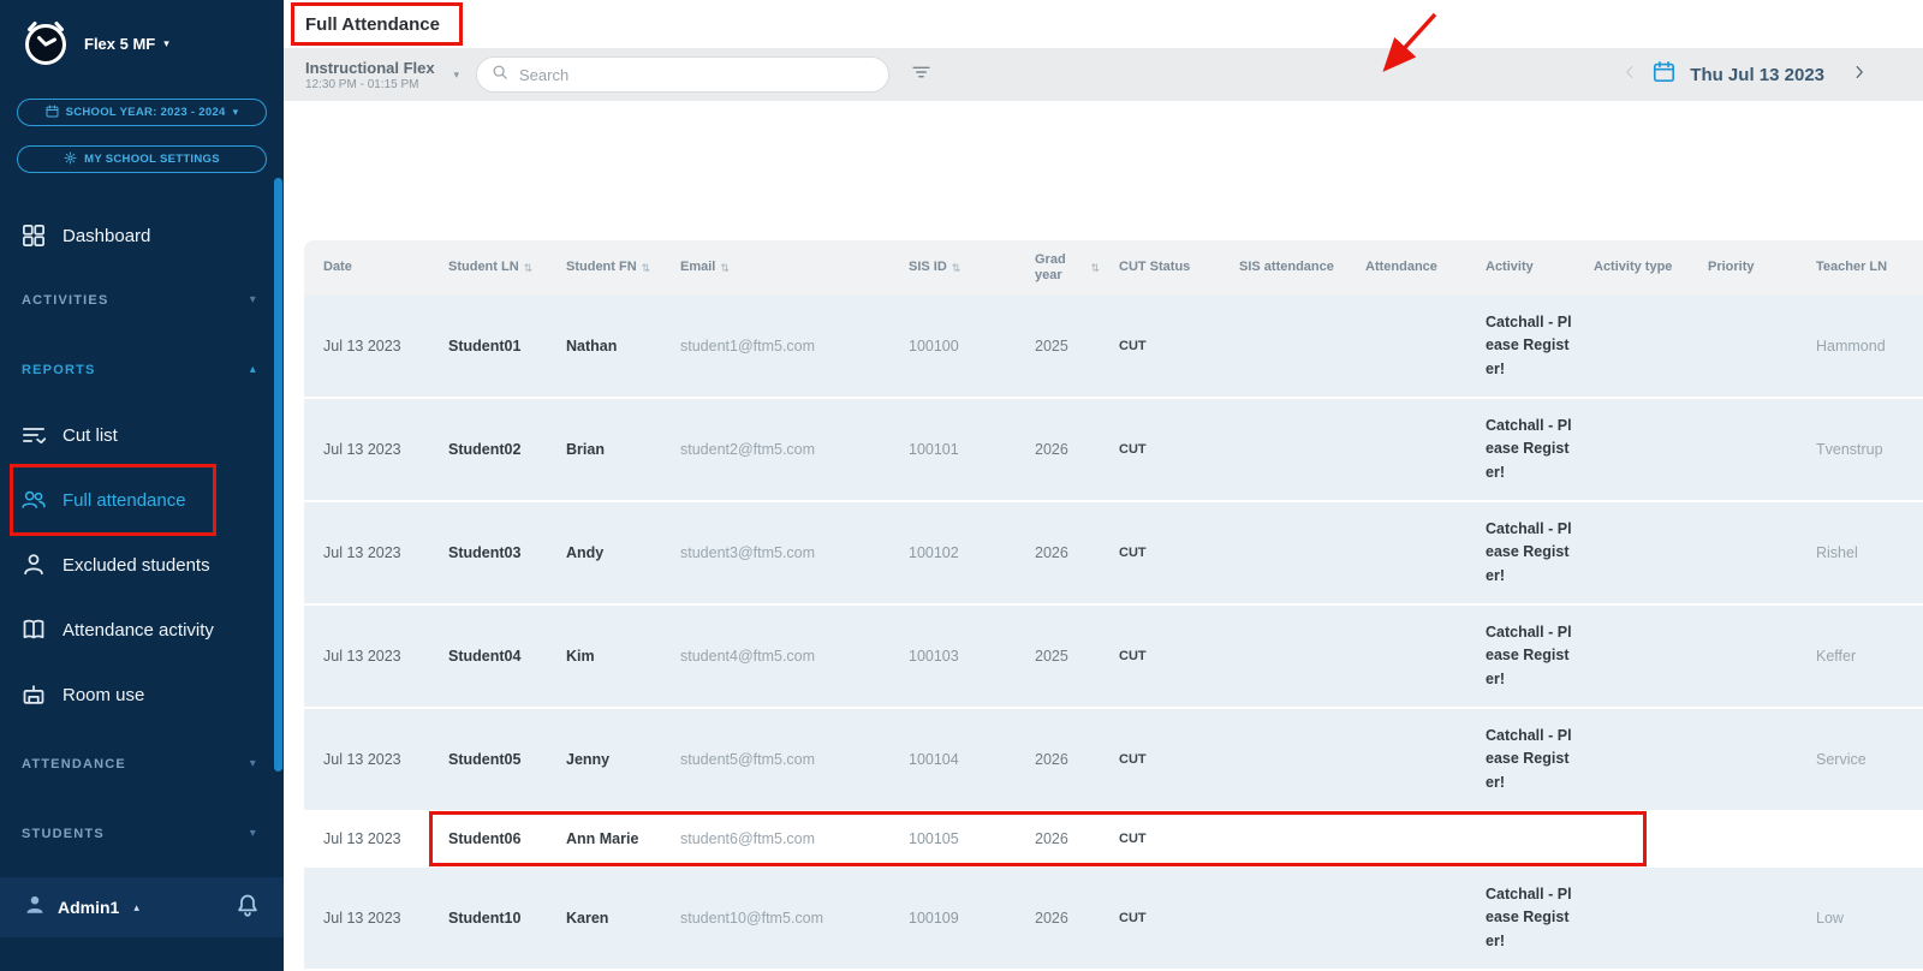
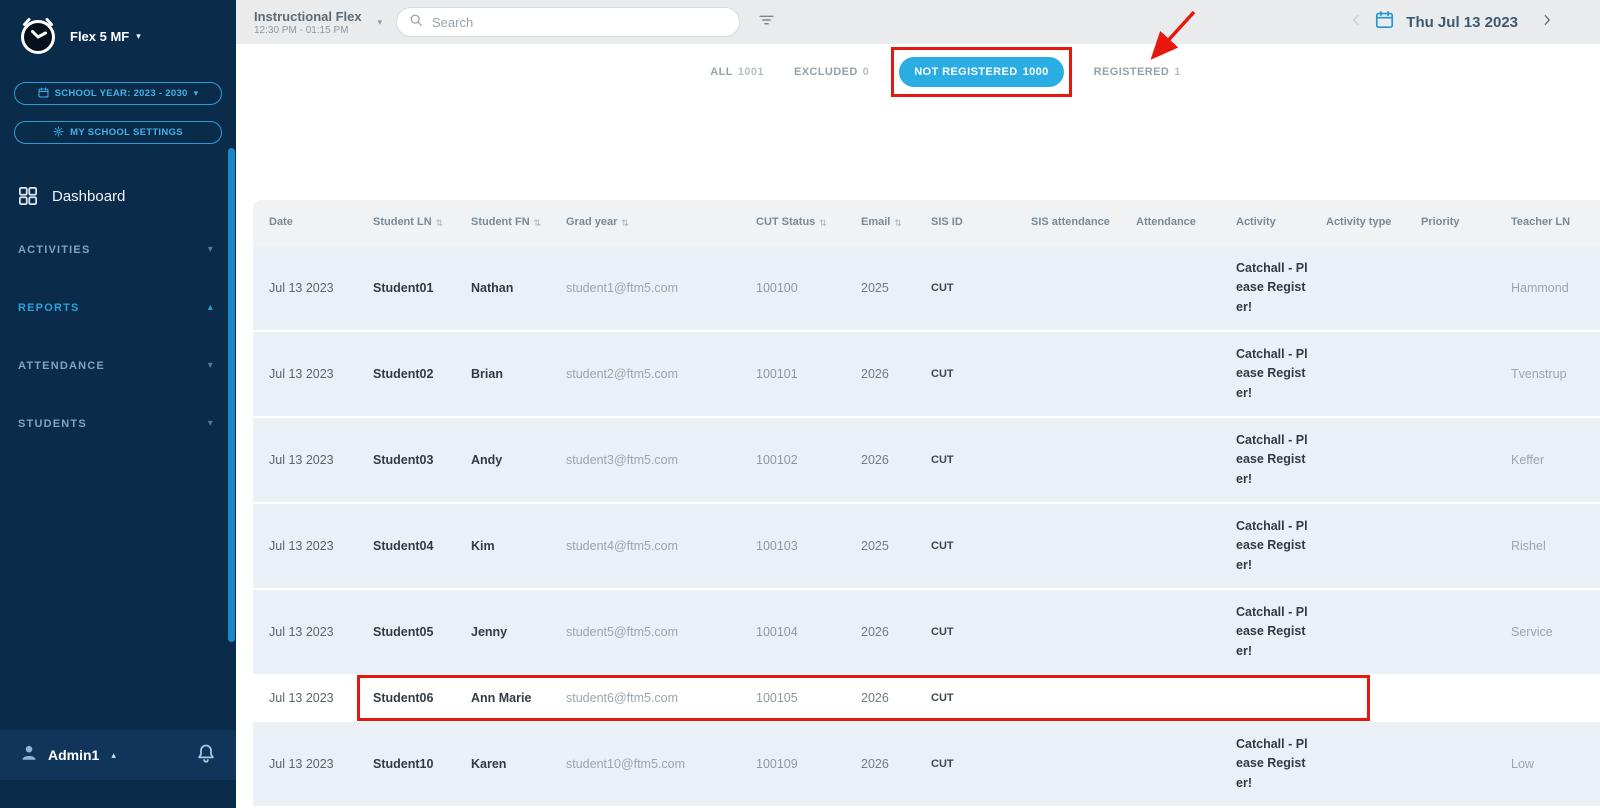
  Flex 5 MF
  ▾
- SCHOOL YEAR: 2023 - 2024
+ SCHOOL YEAR: 2023 - 2030
  ▾
  MY SCHOOL SETTINGS
  Dashboard
  ACTIVITIES
  ▾
  REPORTS
  ▴
- Cut list
- Full attendance
- Excluded students
- Attendance activity
- Room use
  ATTENDANCE
  ▾
  STUDENTS
  ▾
  Admin1
  ▴
- Full Attendance
  Instructional Flex
  12:30 PM - 01:15 PM
  ▾
  Search
  Thu Jul 13 2023
+ ALL
+ 1001
+ EXCLUDED
+ 0
+ NOT REGISTERED
+ 1000
+ REGISTERED
+ 1
  Date
  Student LN
  ⇅
  Student FN
  ⇅
- Email
+ Grad year
  ⇅
- SIS ID
+ CUT Status
  ⇅
- Grad year
+ Email
  ⇅
- CUT Status
+ SIS ID
  SIS attendance
  Attendance
  Activity
  Activity type
  Priority
  Teacher LN
  Jul 13 2023
  Student01
  Nathan
  student1@ftm5.com
  100100
  2025
  CUT
  Catchall - Please Register!
  Hammond
  Jul 13 2023
  Student02
  Brian
  student2@ftm5.com
  100101
  2026
  CUT
  Catchall - Please Register!
  Tvenstrup
  Jul 13 2023
  Student03
  Andy
  student3@ftm5.com
  100102
  2026
  CUT
  Catchall - Please Register!
- Rishel
+ Keffer
  Jul 13 2023
  Student04
  Kim
  student4@ftm5.com
  100103
  2025
  CUT
  Catchall - Please Register!
- Keffer
+ Rishel
  Jul 13 2023
  Student05
  Jenny
  student5@ftm5.com
  100104
  2026
  CUT
  Catchall - Please Register!
  Service
  Jul 13 2023
  Student06
  Ann Marie
  student6@ftm5.com
  100105
  2026
  CUT
  Jul 13 2023
  Student10
  Karen
  student10@ftm5.com
  100109
  2026
  CUT
  Catchall - Please Register!
  Low
